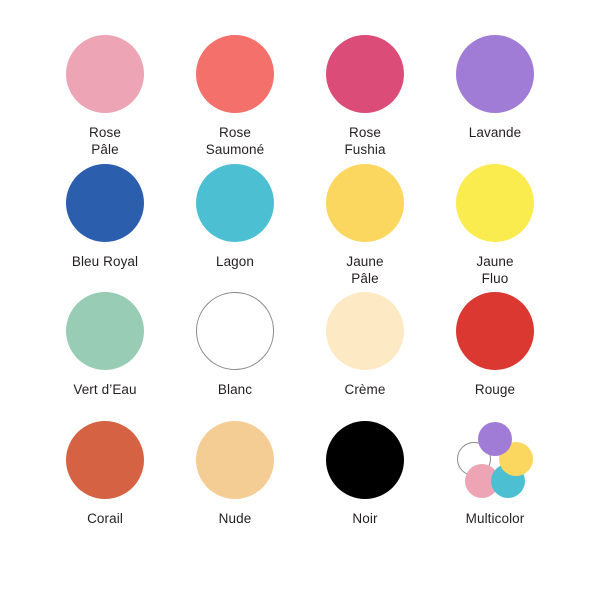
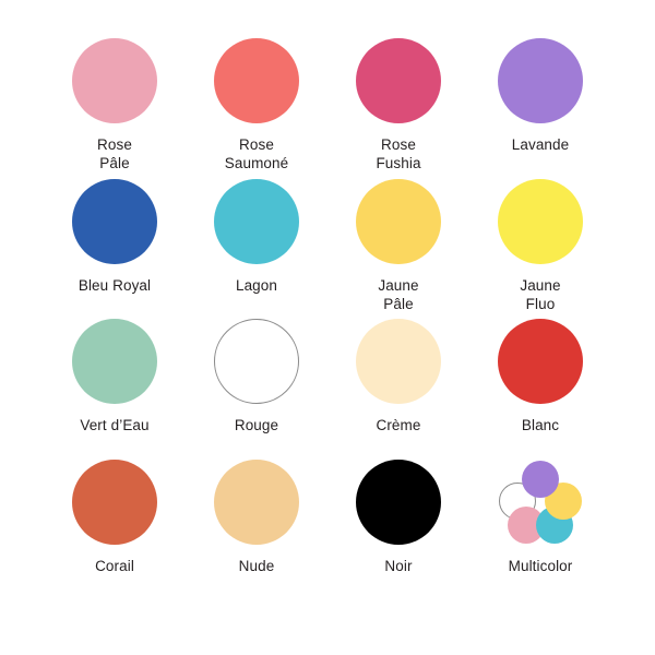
  Rose
  Pâle
  Rose
  Saumoné
  Rose
  Fushia
  Lavande
  Bleu Royal
  Lagon
  Jaune
  Pâle
  Jaune
  Fluo
  Vert d’Eau
- Blanc
+ Rouge
  Crème
- Rouge
+ Blanc
  Corail
  Nude
  Noir
  Multicolor
